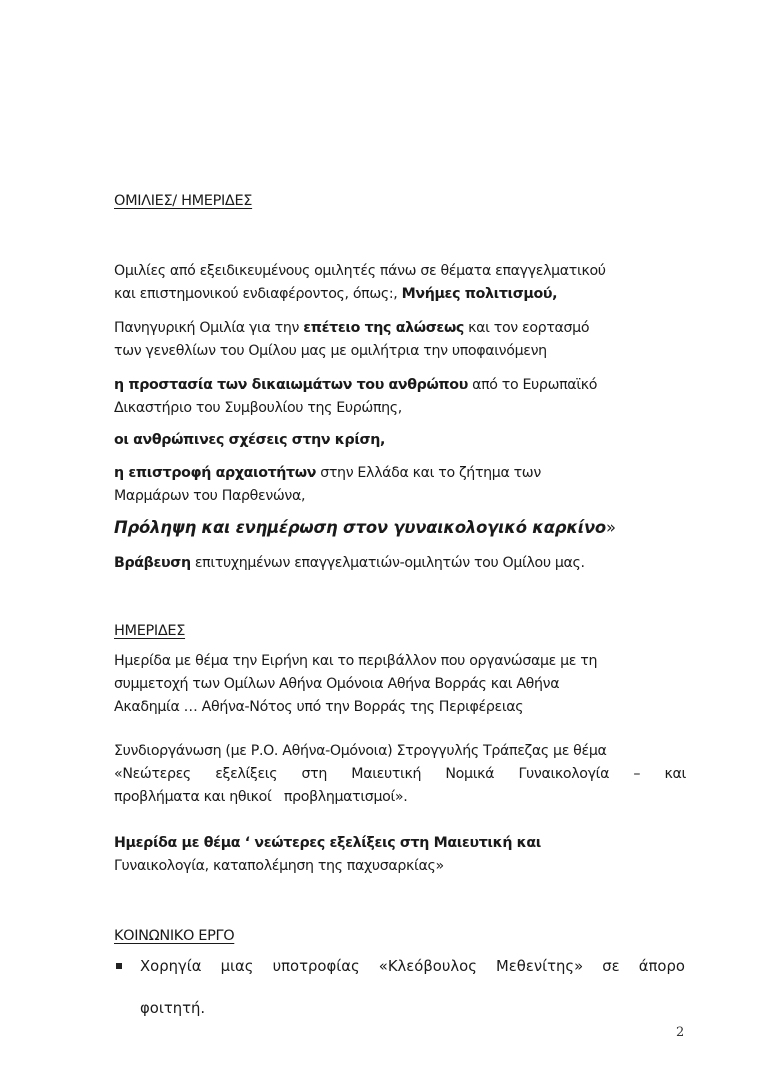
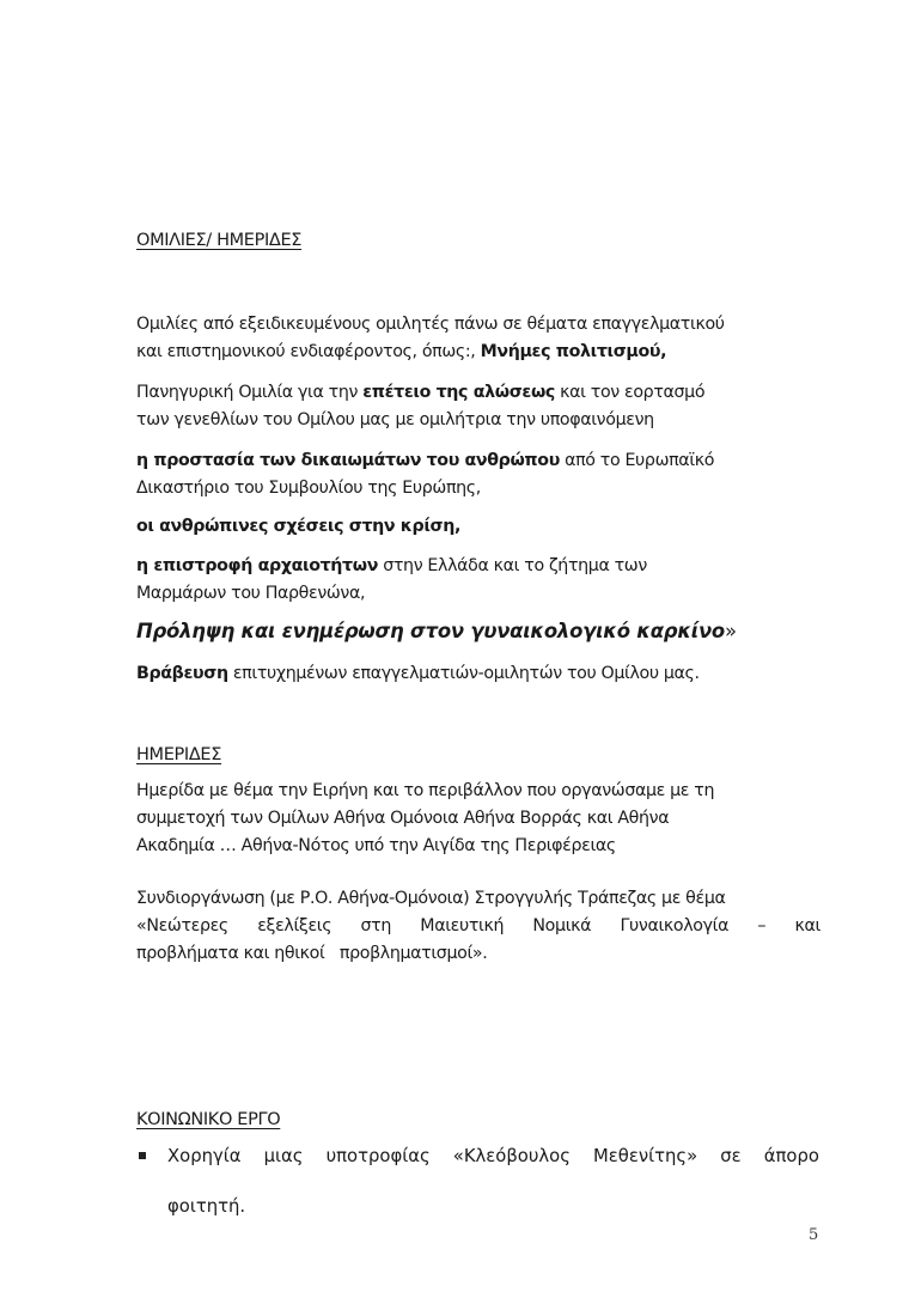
  ΟΜΙΛΙΕΣ/ ΗΜΕΡΙΔΕΣ
  Ομιλίες από εξειδικευμένους ομιλητές πάνω σε θέματα επαγγελματικού
  και επιστημονικού ενδιαφέροντος, όπως:, Μνήμες πολιτισμού,
  Πανηγυρική Ομιλία για την επέτειο της αλώσεως και τον εορτασμό
  των γενεθλίων του Ομίλου μας με ομιλήτρια την υποφαινόμενη
  η προστασία των δικαιωμάτων του ανθρώπου από το Ευρωπαϊκό
  Δικαστήριο του Συμβουλίου της Ευρώπης,
  οι ανθρώπινες σχέσεις στην κρίση,
  η επιστροφή αρχαιοτήτων στην Ελλάδα και το ζήτημα των
  Μαρμάρων του Παρθενώνα,
  Πρόληψη και ενημέρωση στον γυναικολογικό καρκίνο»
  Βράβευση επιτυχημένων επαγγελματιών-ομιλητών του Ομίλου μας.
  ΗΜΕΡΙΔΕΣ
  Ημερίδα με θέμα την Ειρήνη και το περιβάλλον που οργανώσαμε με τη
  συμμετοχή των Ομίλων Αθήνα Ομόνοια Αθήνα Βορράς και Αθήνα
- Ακαδημία … Αθήνα-Νότος υπό την Βορράς της Περιφέρειας
+ Ακαδημία … Αθήνα-Νότος υπό την Αιγίδα της Περιφέρειας
  Συνδιοργάνωση (με Ρ.Ο. Αθήνα-Ομόνοια) Στρογγυλής Τράπεζας με θέμα
  «Νεώτερες
  εξελίξεις
  στη
  Μαιευτική
  Νομικά
  Γυναικολογία
  –
  και
  προβλήματα και ηθικοί προβληματισμοί».
- Ημερίδα με θέμα ‘ νεώτερες εξελίξεις στη Μαιευτική και
- Γυναικολογία, καταπολέμηση της παχυσαρκίας»
  ΚΟΙΝΩΝΙΚΟ ΕΡΓΟ
  Χορηγία
  μιας
  υποτροφίας
  «Κλεόβουλος
  Μεθενίτης»
  σε
  άπορο
  φοιτητή.
- 2
+ 5
